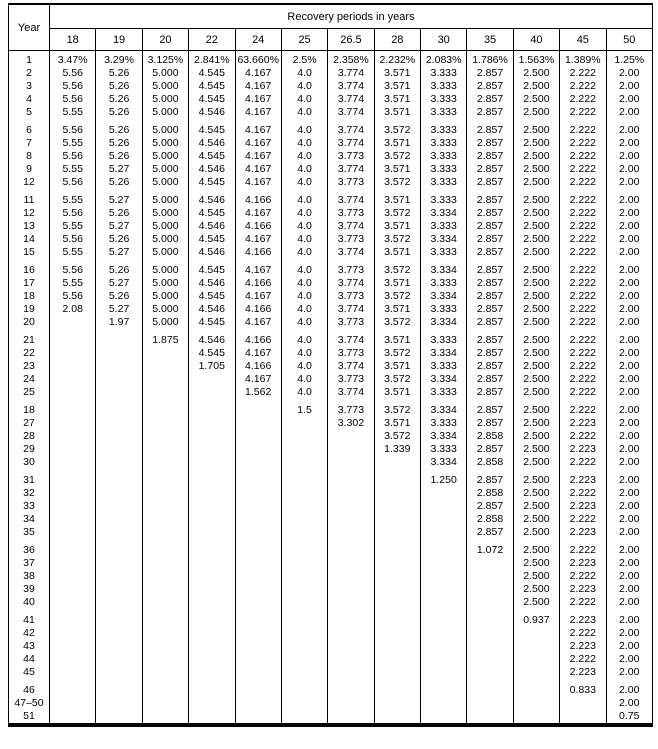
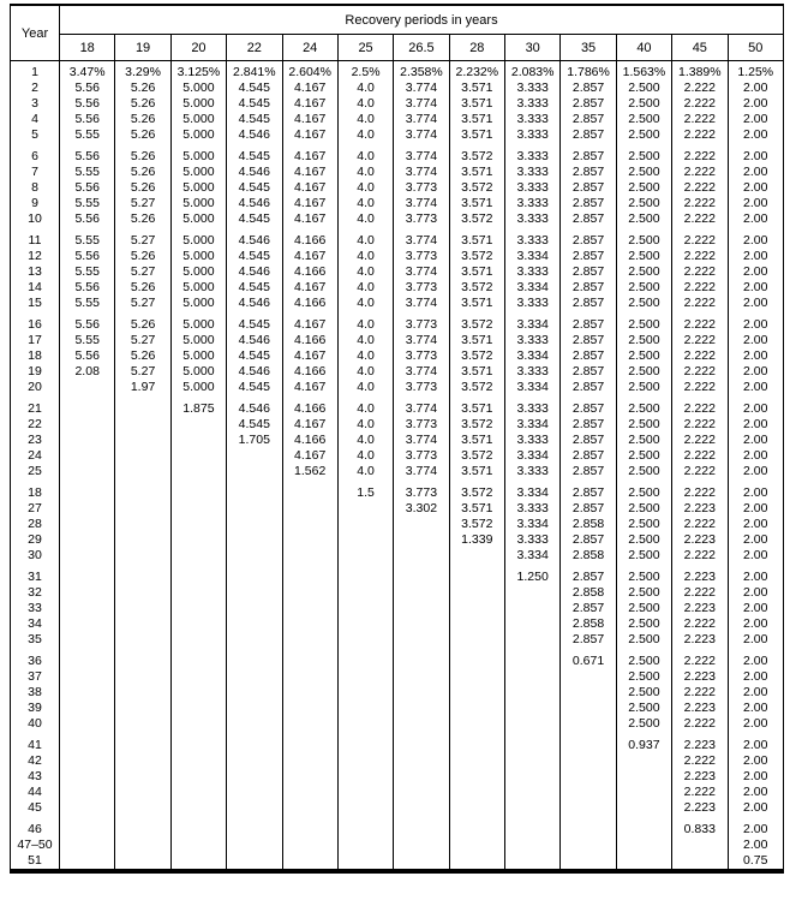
  Year	Recovery periods in years
  18	19	20	22	24	25	26.5	28	30	35	40	45	50
- 1	3.47%	3.29%	3.125%	2.841%	63.660%	2.5%	2.358%	2.232%	2.083%	1.786%	1.563%	1.389%	1.25%
+ 1	3.47%	3.29%	3.125%	2.841%	2.604%	2.5%	2.358%	2.232%	2.083%	1.786%	1.563%	1.389%	1.25%
  2	5.56	5.26	5.000	4.545	4.167	4.0	3.774	3.571	3.333	2.857	2.500	2.222	2.00
  3	5.56	5.26	5.000	4.545	4.167	4.0	3.774	3.571	3.333	2.857	2.500	2.222	2.00
  4	5.56	5.26	5.000	4.545	4.167	4.0	3.774	3.571	3.333	2.857	2.500	2.222	2.00
  5	5.55	5.26	5.000	4.546	4.167	4.0	3.774	3.571	3.333	2.857	2.500	2.222	2.00
  6	5.56	5.26	5.000	4.545	4.167	4.0	3.774	3.572	3.333	2.857	2.500	2.222	2.00
  7	5.55	5.26	5.000	4.546	4.167	4.0	3.774	3.571	3.333	2.857	2.500	2.222	2.00
  8	5.56	5.26	5.000	4.545	4.167	4.0	3.773	3.572	3.333	2.857	2.500	2.222	2.00
  9	5.55	5.27	5.000	4.546	4.167	4.0	3.774	3.571	3.333	2.857	2.500	2.222	2.00
- 12	5.56	5.26	5.000	4.545	4.167	4.0	3.773	3.572	3.333	2.857	2.500	2.222	2.00
+ 10	5.56	5.26	5.000	4.545	4.167	4.0	3.773	3.572	3.333	2.857	2.500	2.222	2.00
  11	5.55	5.27	5.000	4.546	4.166	4.0	3.774	3.571	3.333	2.857	2.500	2.222	2.00
  12	5.56	5.26	5.000	4.545	4.167	4.0	3.773	3.572	3.334	2.857	2.500	2.222	2.00
  13	5.55	5.27	5.000	4.546	4.166	4.0	3.774	3.571	3.333	2.857	2.500	2.222	2.00
  14	5.56	5.26	5.000	4.545	4.167	4.0	3.773	3.572	3.334	2.857	2.500	2.222	2.00
  15	5.55	5.27	5.000	4.546	4.166	4.0	3.774	3.571	3.333	2.857	2.500	2.222	2.00
  16	5.56	5.26	5.000	4.545	4.167	4.0	3.773	3.572	3.334	2.857	2.500	2.222	2.00
  17	5.55	5.27	5.000	4.546	4.166	4.0	3.774	3.571	3.333	2.857	2.500	2.222	2.00
  18	5.56	5.26	5.000	4.545	4.167	4.0	3.773	3.572	3.334	2.857	2.500	2.222	2.00
  19	2.08	5.27	5.000	4.546	4.166	4.0	3.774	3.571	3.333	2.857	2.500	2.222	2.00
  20		1.97	5.000	4.545	4.167	4.0	3.773	3.572	3.334	2.857	2.500	2.222	2.00
  21			1.875	4.546	4.166	4.0	3.774	3.571	3.333	2.857	2.500	2.222	2.00
  22				4.545	4.167	4.0	3.773	3.572	3.334	2.857	2.500	2.222	2.00
  23				1.705	4.166	4.0	3.774	3.571	3.333	2.857	2.500	2.222	2.00
  24					4.167	4.0	3.773	3.572	3.334	2.857	2.500	2.222	2.00
  25					1.562	4.0	3.774	3.571	3.333	2.857	2.500	2.222	2.00
  18						1.5	3.773	3.572	3.334	2.857	2.500	2.222	2.00
  27							3.302	3.571	3.333	2.857	2.500	2.223	2.00
  28								3.572	3.334	2.858	2.500	2.222	2.00
  29								1.339	3.333	2.857	2.500	2.223	2.00
  30									3.334	2.858	2.500	2.222	2.00
  31									1.250	2.857	2.500	2.223	2.00
  32										2.858	2.500	2.222	2.00
  33										2.857	2.500	2.223	2.00
  34										2.858	2.500	2.222	2.00
  35										2.857	2.500	2.223	2.00
- 36										1.072	2.500	2.222	2.00
+ 36										0.671	2.500	2.222	2.00
  37											2.500	2.223	2.00
  38											2.500	2.222	2.00
  39											2.500	2.223	2.00
  40											2.500	2.222	2.00
  41											0.937	2.223	2.00
  42												2.222	2.00
  43												2.223	2.00
  44												2.222	2.00
  45												2.223	2.00
  46												0.833	2.00
  47–50													2.00
  51													0.75
